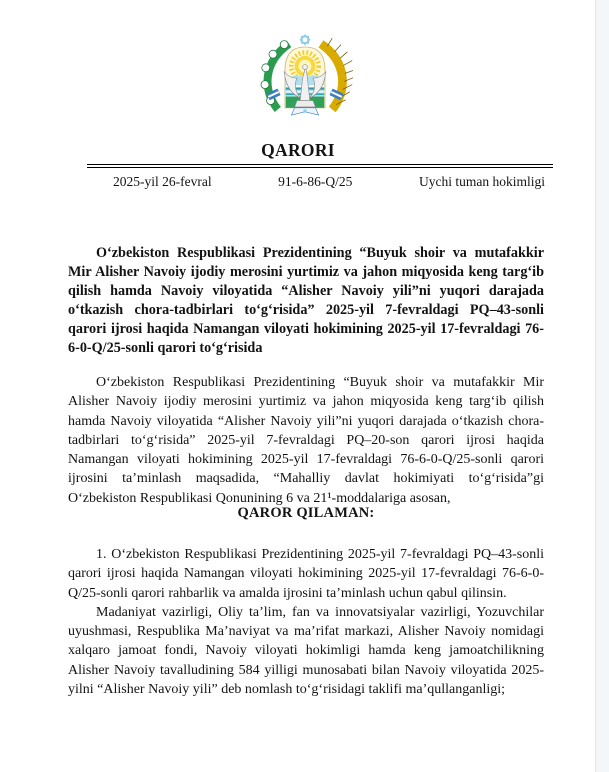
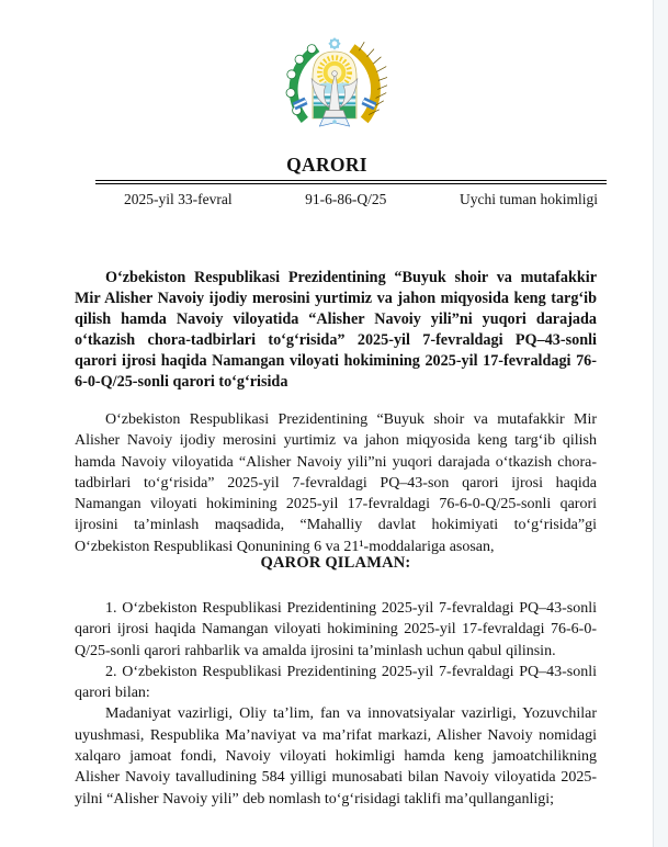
  QARORI
- 2025-yil 26-fevral
+ 2025-yil 33-fevral
  91-6-86-Q/25
  Uychi tuman hokimligi
  O‘zbekiston Respublikasi Prezidentining “Buyuk shoir va mutafakkir Mir Alisher Navoiy ijodiy merosini yurtimiz va jahon miqyosida keng targ‘ib qilish hamda Navoiy viloyatida “Alisher Navoiy yili”ni yuqori darajada o‘tkazish chora-tadbirlari to‘g‘risida” 2025-yil 7-fevraldagi PQ–43-sonli qarori ijrosi haqida Namangan viloyati hokimining 2025-yil 17-fevraldagi 76-6-0-Q/25-sonli qarori to‘g‘risida
- O‘zbekiston Respublikasi Prezidentining “Buyuk shoir va mutafakkir Mir Alisher Navoiy ijodiy merosini yurtimiz va jahon miqyosida keng targ‘ib qilish hamda Navoiy viloyatida “Alisher Navoiy yili”ni yuqori darajada o‘tkazish chora-tadbirlari to‘g‘risida” 2025-yil 7-fevraldagi PQ–20-son qarori ijrosi haqida Namangan viloyati hokimining 2025-yil 17-fevraldagi 76-6-0-Q/25-sonli qarori ijrosini ta’minlash maqsadida, “Mahalliy davlat hokimiyati to‘g‘risida”gi O‘zbekiston Respublikasi Qonunining 6 va 21¹-moddalariga asosan,
+ O‘zbekiston Respublikasi Prezidentining “Buyuk shoir va mutafakkir Mir Alisher Navoiy ijodiy merosini yurtimiz va jahon miqyosida keng targ‘ib qilish hamda Navoiy viloyatida “Alisher Navoiy yili”ni yuqori darajada o‘tkazish chora-tadbirlari to‘g‘risida” 2025-yil 7-fevraldagi PQ–43-son qarori ijrosi haqida Namangan viloyati hokimining 2025-yil 17-fevraldagi 76-6-0-Q/25-sonli qarori ijrosini ta’minlash maqsadida, “Mahalliy davlat hokimiyati to‘g‘risida”gi O‘zbekiston Respublikasi Qonunining 6 va 21¹-moddalariga asosan,
  QAROR QILAMAN:
  1. O‘zbekiston Respublikasi Prezidentining 2025-yil 7-fevraldagi PQ–43-sonli qarori ijrosi haqida Namangan viloyati hokimining 2025-yil 17-fevraldagi 76-6-0-Q/25-sonli qarori rahbarlik va amalda ijrosini ta’minlash uchun qabul qilinsin.
+ 2. O‘zbekiston Respublikasi Prezidentining 2025-yil 7-fevraldagi PQ–43-sonli qarori bilan:
  Madaniyat vazirligi, Oliy ta’lim, fan va innovatsiyalar vazirligi, Yozuvchilar uyushmasi, Respublika Ma’naviyat va ma’rifat markazi, Alisher Navoiy nomidagi xalqaro jamoat fondi, Navoiy viloyati hokimligi hamda keng jamoatchilikning Alisher Navoiy tavalludining 584 yilligi munosabati bilan Navoiy viloyatida 2025-yilni “Alisher Navoiy yili” deb nomlash to‘g‘risidagi taklifi ma’qullanganligi;
